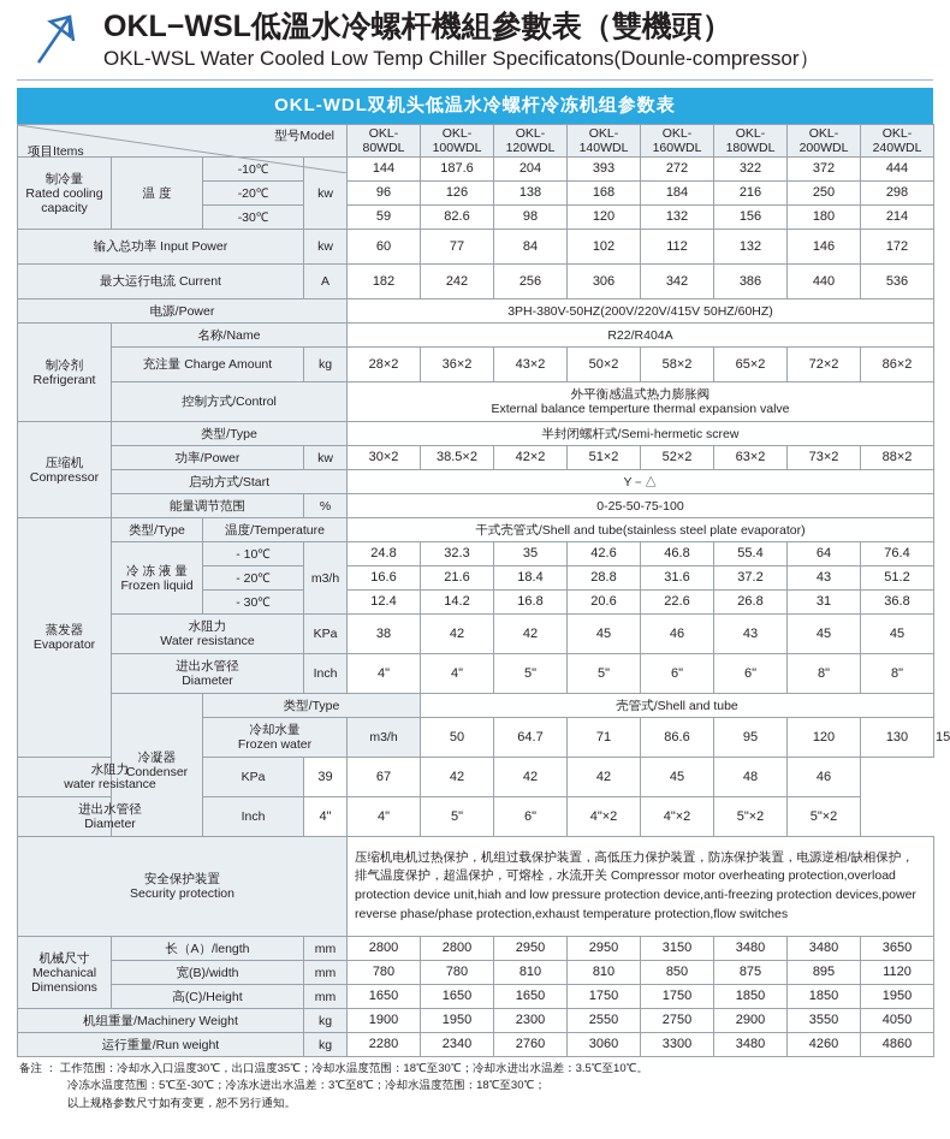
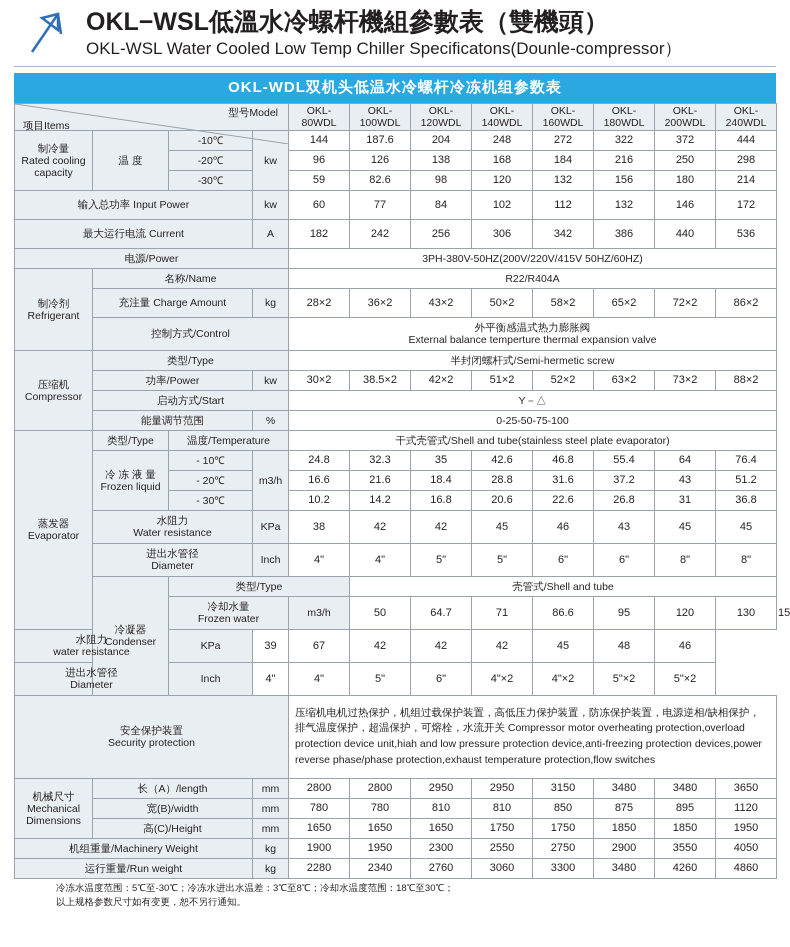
  OKL−WSL低溫水冷螺杆機組參數表（雙機頭）
  OKL-WSL Water Cooled Low Temp Chiller Specificatons(Dounle-compressor）
  OKL-WDL双机头低温水冷螺杆冷冻机组参数表
  项目Items 型号Model	OKL- 80WDL	OKL- 100WDL	OKL- 120WDL	OKL- 140WDL	OKL- 160WDL	OKL- 180WDL	OKL- 200WDL	OKL- 240WDL
- 制冷量 Rated cooling capacity	温 度	-10℃	kw	144	187.6	204	393	272	322	372	444
+ 制冷量 Rated cooling capacity	温 度	-10℃	kw	144	187.6	204	248	272	322	372	444
  -20℃	96	126	138	168	184	216	250	298
  -30℃	59	82.6	98	120	132	156	180	214
  输入总功率 Input Power	kw	60	77	84	102	112	132	146	172
  最大运行电流 Current	A	182	242	256	306	342	386	440	536
  电源/Power	3PH-380V-50HZ(200V/220V/415V 50HZ/60HZ)
  制冷剂 Refrigerant	名称/Name	R22/R404A
  充注量 Charge Amount	kg	28×2	36×2	43×2	50×2	58×2	65×2	72×2	86×2
  控制方式/Control	外平衡感温式热力膨胀阀 External balance temperture thermal expansion valve
  压缩机 Compressor	类型/Type	半封闭螺杆式/Semi-hermetic screw
  功率/Power	kw	30×2	38.5×2	42×2	51×2	52×2	63×2	73×2	88×2
  启动方式/Start	Υ－△
  能量调节范围	%	0-25-50-75-100
  蒸发器 Evaporator	类型/Type	温度/Temperature	干式壳管式/Shell and tube(stainless steel plate evaporator)
  冷 冻 液 量 Frozen liquid	- 10℃	m3/h	24.8	32.3	35	42.6	46.8	55.4	64	76.4
  - 20℃	16.6	21.6	18.4	28.8	31.6	37.2	43	51.2
- - 30℃	12.4	14.2	16.8	20.6	22.6	26.8	31	36.8
+ - 30℃	10.2	14.2	16.8	20.6	22.6	26.8	31	36.8
  水阻力 Water resistance	KPa	38	42	42	45	46	43	45	45
  进出水管径 Diameter	Inch	4"	4"	5"	5"	6"	6"	8"	8"
  冷凝器 Condenser	类型/Type	壳管式/Shell and tube
  冷却水量 Frozen water	m3/h	50	64.7	71	86.6	95	120	130	15
  水阻力 water resistance	KPa	39	67	42	42	42	45	48	46
  进出水管径 Diameter	Inch	4"	4"	5"	6"	4"×2	4"×2	5"×2	5"×2
  安全保护装置 Security protection	压缩机电机过热保护，机组过载保护装置，高低压力保护装置，防冻保护装置，电源逆相/缺相保护，排气温度保护，超温保护，可熔栓，水流开关 Compressor motor overheating protection,overload protection device unit,hiah and low pressure protection device,anti-freezing protection devices,power reverse phase/phase protection,exhaust temperature protection,flow switches
  机械尺寸 Mechanical Dimensions	长（A）/length	mm	2800	2800	2950	2950	3150	3480	3480	3650
  宽(B)/width	mm	780	780	810	810	850	875	895	1120
  高(C)/Height	mm	1650	1650	1650	1750	1750	1850	1850	1950
  机组重量/Machinery Weight	kg	1900	1950	2300	2550	2750	2900	3550	4050
  运行重量/Run weight	kg	2280	2340	2760	3060	3300	3480	4260	4860
- 备注 ： 工作范围：冷却水入口温度30℃，出口温度35℃；冷却水温度范围：18℃至30℃；冷却水进出水温差：3.5℃至10℃。
  冷冻水温度范围：5℃至-30℃；冷冻水进出水温差：3℃至8℃；冷却水温度范围：18℃至30℃；
  以上规格参数尺寸如有变更，恕不另行通知。
